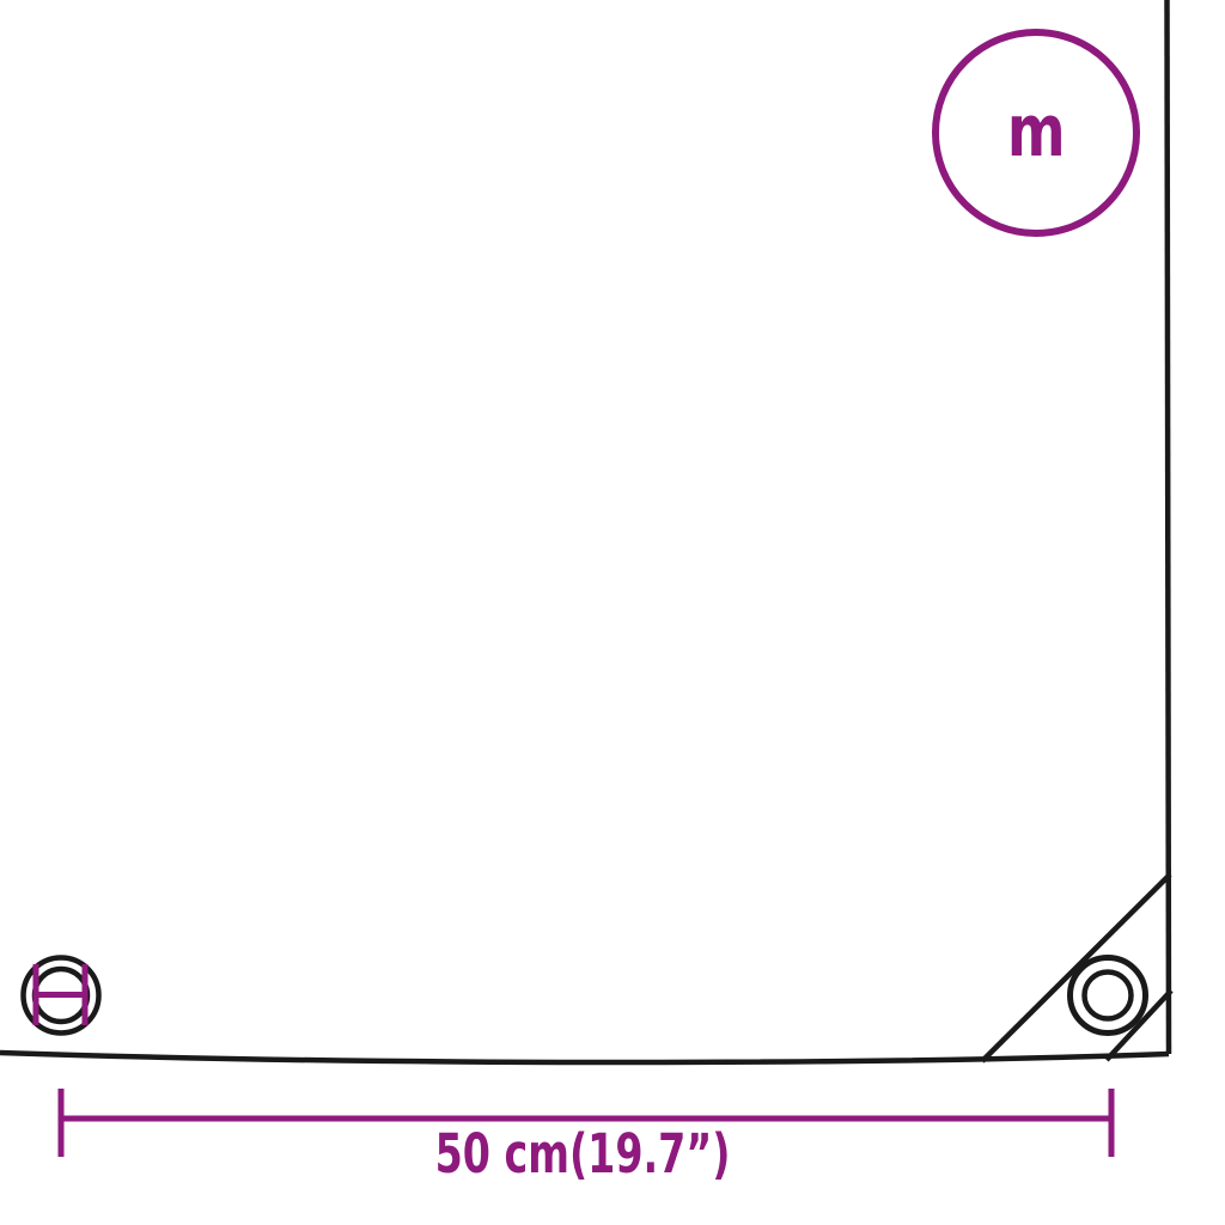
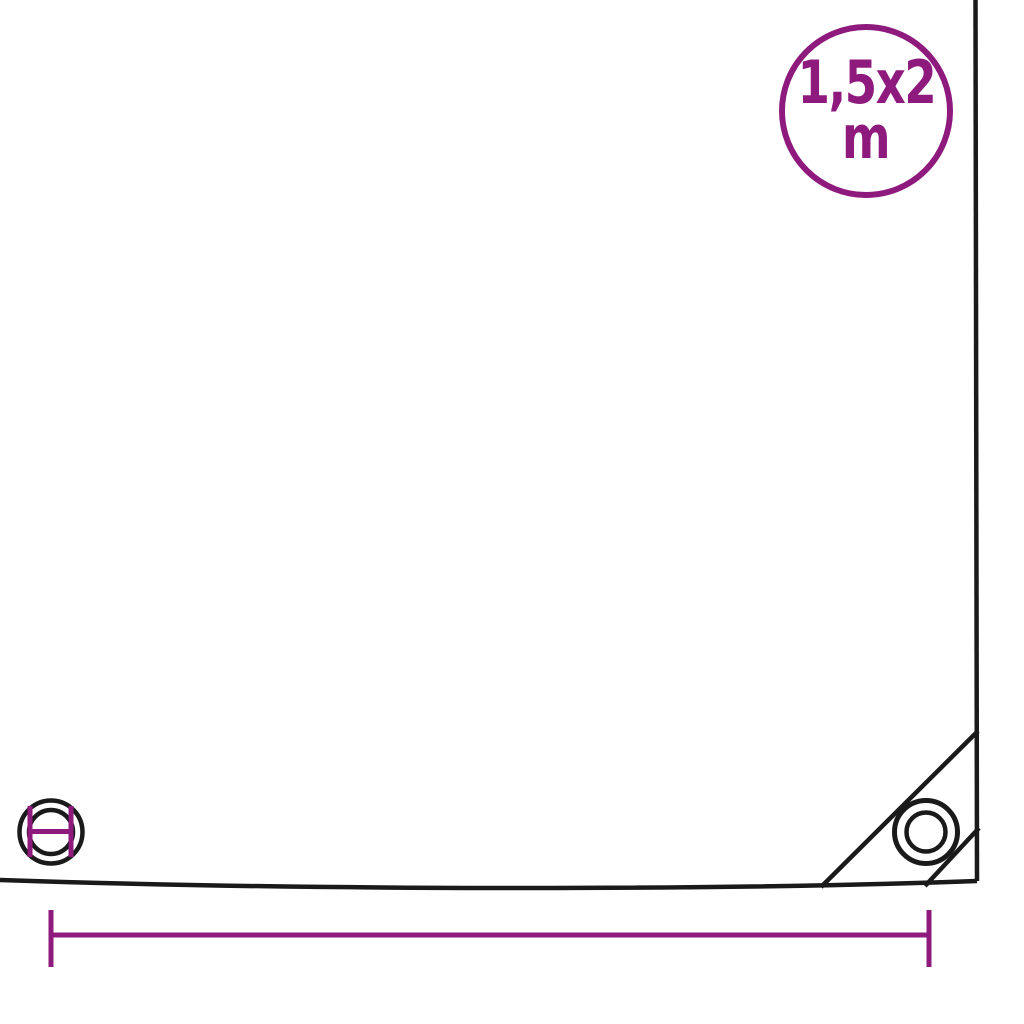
+ 1,5x2
  m
- 50 cm(19.7”)
